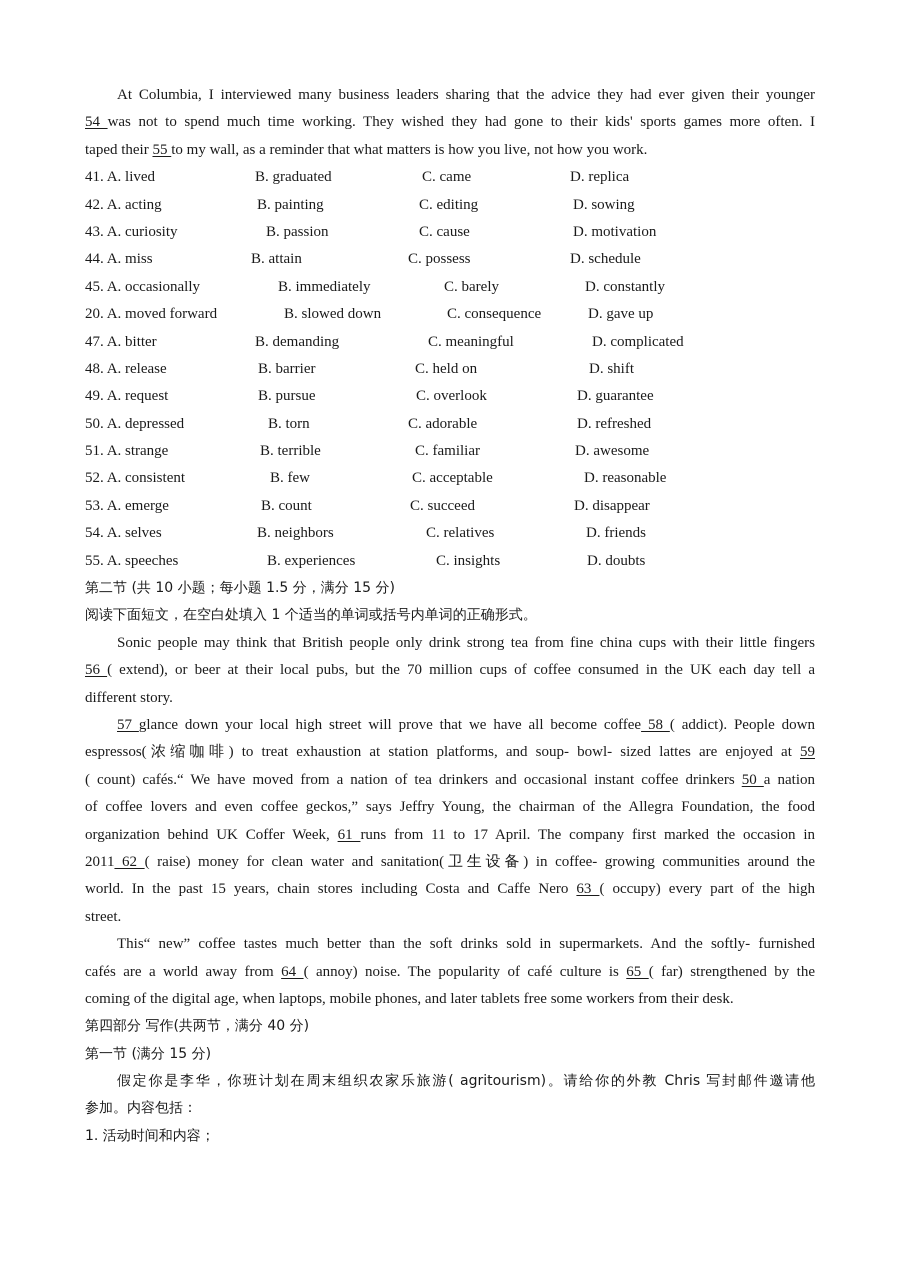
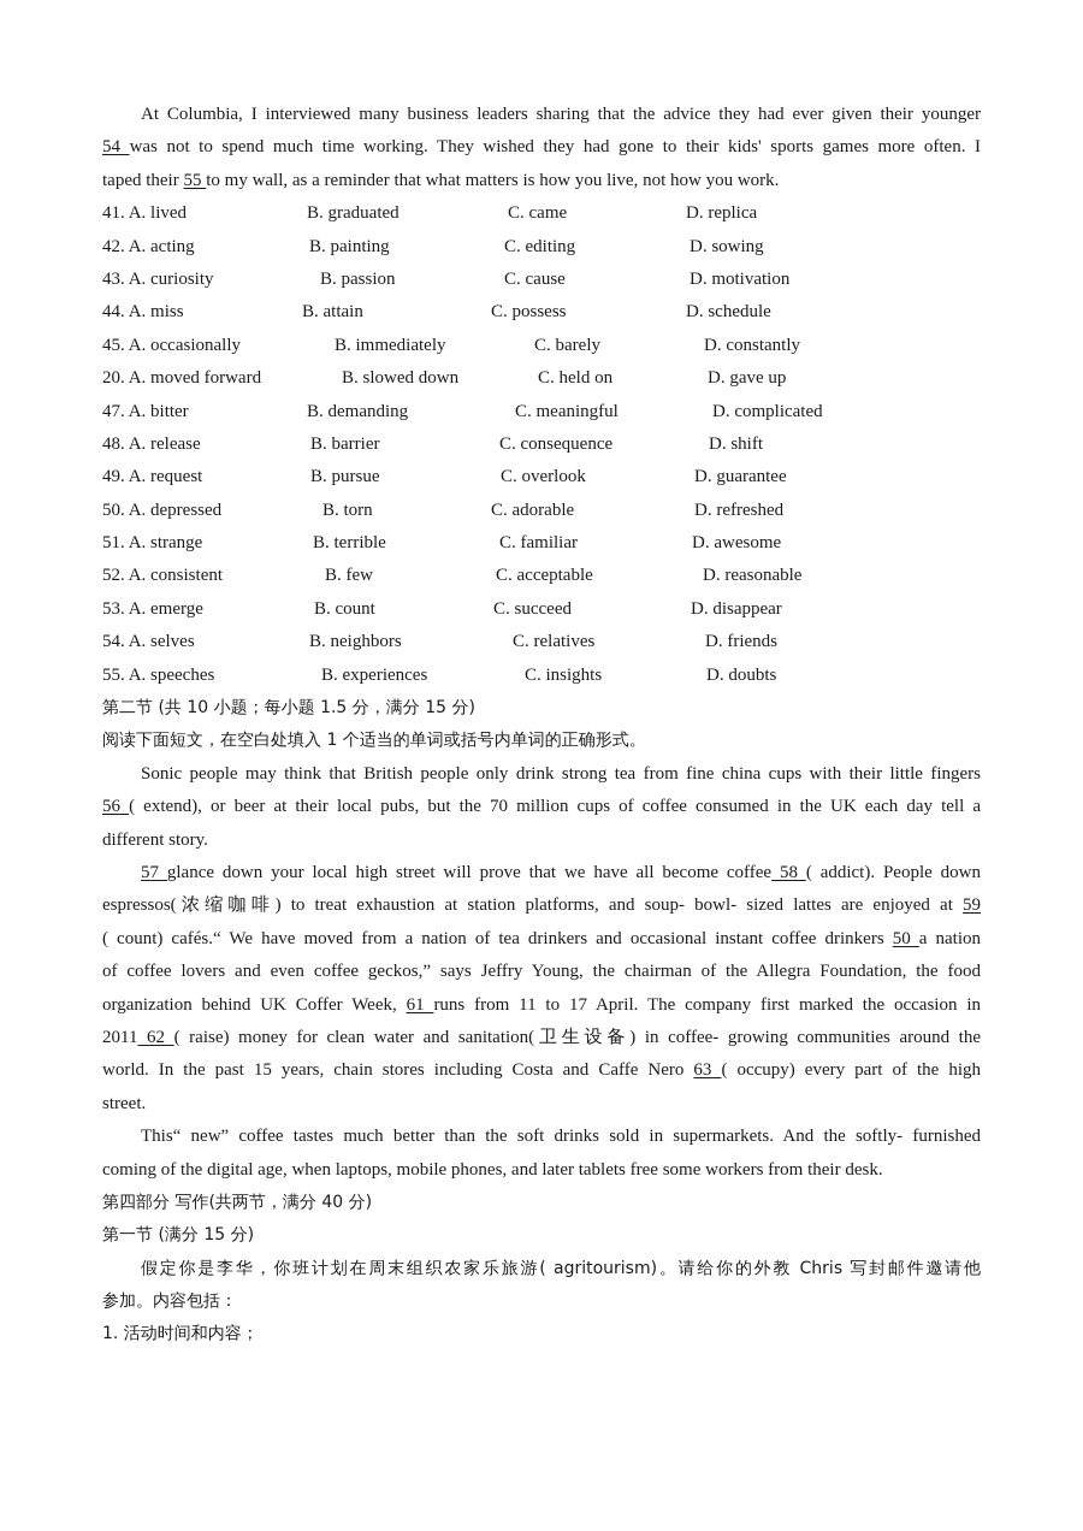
  At Columbia, I interviewed many business leaders sharing that the advice they had ever given their younger
  54 was not to spend much time working. They wished they had gone to their kids' sports games more often. I
  taped their 55 to my wall, as a reminder that what matters is how you live, not how you work.
  41. A. lived
  B. graduated
  C. came
  D. replica
  42. A. acting
  B. painting
  C. editing
  D. sowing
  43. A. curiosity
  B. passion
  C. cause
  D. motivation
  44. A. miss
  B. attain
  C. possess
  D. schedule
  45. A. occasionally
  B. immediately
  C. barely
  D. constantly
  20. A. moved forward
  B. slowed down
- C. consequence
+ C. held on
  D. gave up
  47. A. bitter
  B. demanding
  C. meaningful
  D. complicated
  48. A. release
  B. barrier
- C. held on
+ C. consequence
  D. shift
  49. A. request
  B. pursue
  C. overlook
  D. guarantee
  50. A. depressed
  B. torn
  C. adorable
  D. refreshed
  51. A. strange
  B. terrible
  C. familiar
  D. awesome
  52. A. consistent
  B. few
  C. acceptable
  D. reasonable
  53. A. emerge
  B. count
  C. succeed
  D. disappear
  54. A. selves
  B. neighbors
  C. relatives
  D. friends
  55. A. speeches
  B. experiences
  C. insights
  D. doubts
  第二节 (共 10 小题；每小题 1.5 分，满分 15 分)
  阅读下面短文，在空白处填入 1 个适当的单词或括号内单词的正确形式。
  Sonic people may think that British people only drink strong tea from fine china cups with their little fingers
  56 ( extend), or beer at their local pubs, but the 70 million cups of coffee consumed in the UK each day tell a
  different story.
  57 glance down your local high street will prove that we have all become coffee 58 ( addict). People down
  espressos(浓缩咖啡) to treat exhaustion at station platforms, and soup- bowl- sized lattes are enjoyed at 59
  ( count) cafés.“ We have moved from a nation of tea drinkers and occasional instant coffee drinkers 50 a nation
  of coffee lovers and even coffee geckos,” says Jeffry Young, the chairman of the Allegra Foundation, the food
  organization behind UK Coffer Week, 61 runs from 11 to 17 April. The company first marked the occasion in
  2011 62 ( raise) money for clean water and sanitation(卫生设备) in coffee- growing communities around the
  world. In the past 15 years, chain stores including Costa and Caffe Nero 63 ( occupy) every part of the high
  street.
  This“ new” coffee tastes much better than the soft drinks sold in supermarkets. And the softly- furnished
- cafés are a world away from 64 ( annoy) noise. The popularity of café culture is 65 ( far) strengthened by the
  coming of the digital age, when laptops, mobile phones, and later tablets free some workers from their desk.
  第四部分 写作(共两节，满分 40 分)
  第一节 (满分 15 分)
  假定你是李华，你班计划在周末组织农家乐旅游( agritourism)。请给你的外教 Chris 写封邮件邀请他
  参加。内容包括：
  1. 活动时间和内容；
